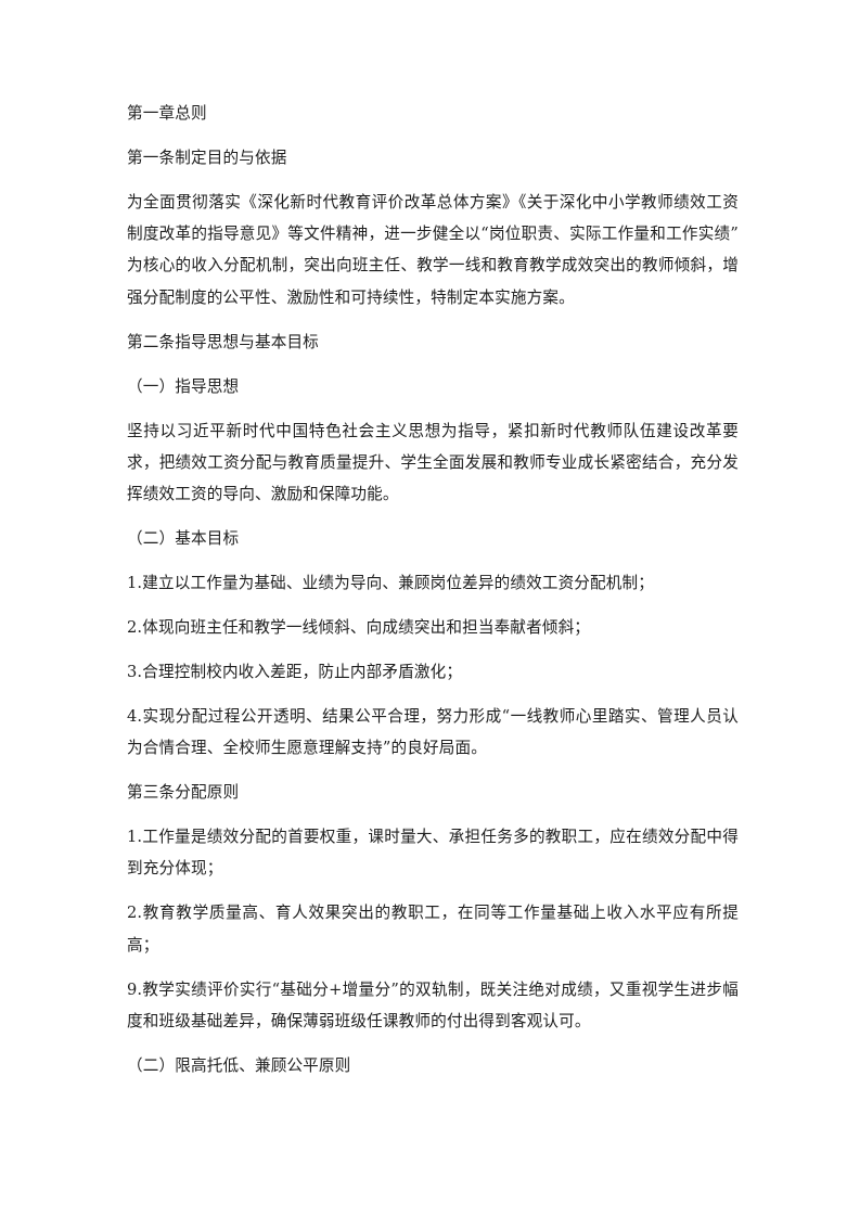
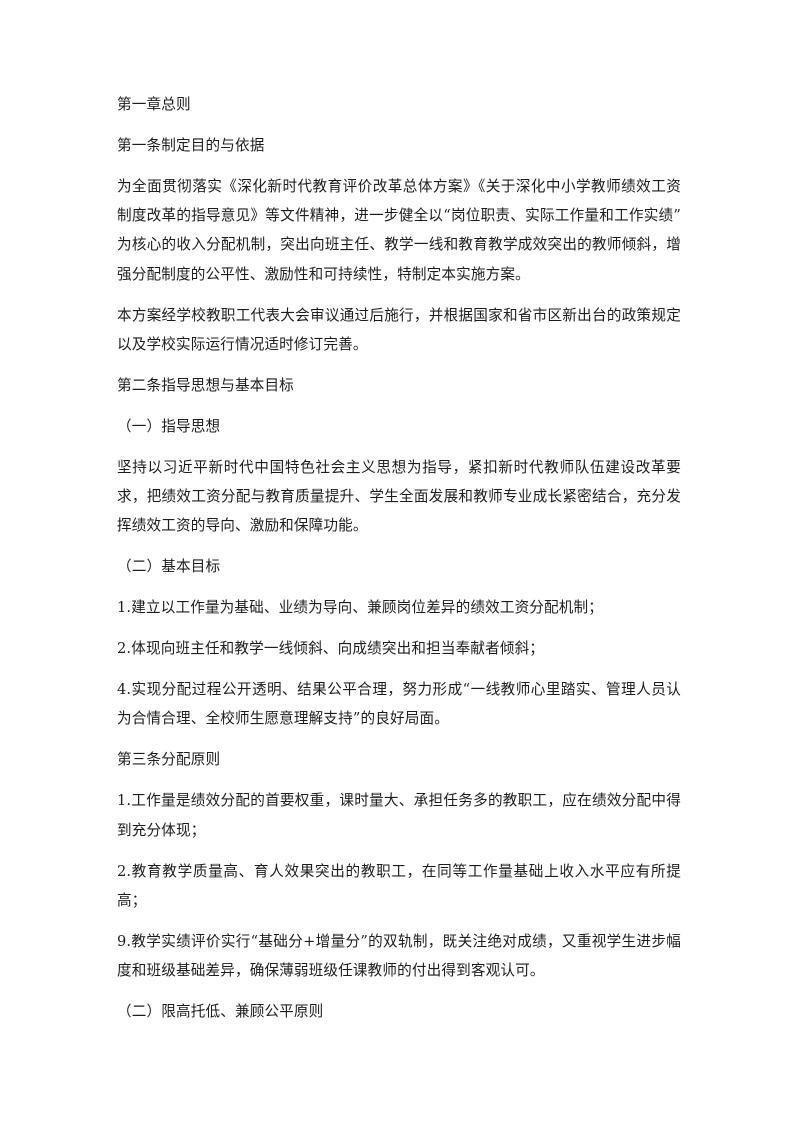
  第一章总则
  第一条制定目的与依据
  为全面贯彻落实《深化新时代教育评价改革总体方案》《关于深化中小学教师绩效工资制度改革的指导意见》等文件精神，进一步健全以“岗位职责、实际工作量和工作实绩”为核心的收入分配机制，突出向班主任、教学一线和教育教学成效突出的教师倾斜，增强分配制度的公平性、激励性和可持续性，特制定本实施方案。
+ 本方案经学校教职工代表大会审议通过后施行，并根据国家和省市区新出台的政策规定以及学校实际运行情况适时修订完善。
  第二条指导思想与基本目标
  （一）指导思想
  坚持以习近平新时代中国特色社会主义思想为指导，紧扣新时代教师队伍建设改革要求，把绩效工资分配与教育质量提升、学生全面发展和教师专业成长紧密结合，充分发挥绩效工资的导向、激励和保障功能。
  （二）基本目标
  1.建立以工作量为基础、业绩为导向、兼顾岗位差异的绩效工资分配机制；
  2.体现向班主任和教学一线倾斜、向成绩突出和担当奉献者倾斜；
- 3.合理控制校内收入差距，防止内部矛盾激化；
  4.实现分配过程公开透明、结果公平合理，努力形成“一线教师心里踏实、管理人员认为合情合理、全校师生愿意理解支持”的良好局面。
  第三条分配原则
  1.工作量是绩效分配的首要权重，课时量大、承担任务多的教职工，应在绩效分配中得到充分体现；
  2.教育教学质量高、育人效果突出的教职工，在同等工作量基础上收入水平应有所提高；
  9.教学实绩评价实行“基础分+增量分”的双轨制，既关注绝对成绩，又重视学生进步幅度和班级基础差异，确保薄弱班级任课教师的付出得到客观认可。
  （二）限高托低、兼顾公平原则
